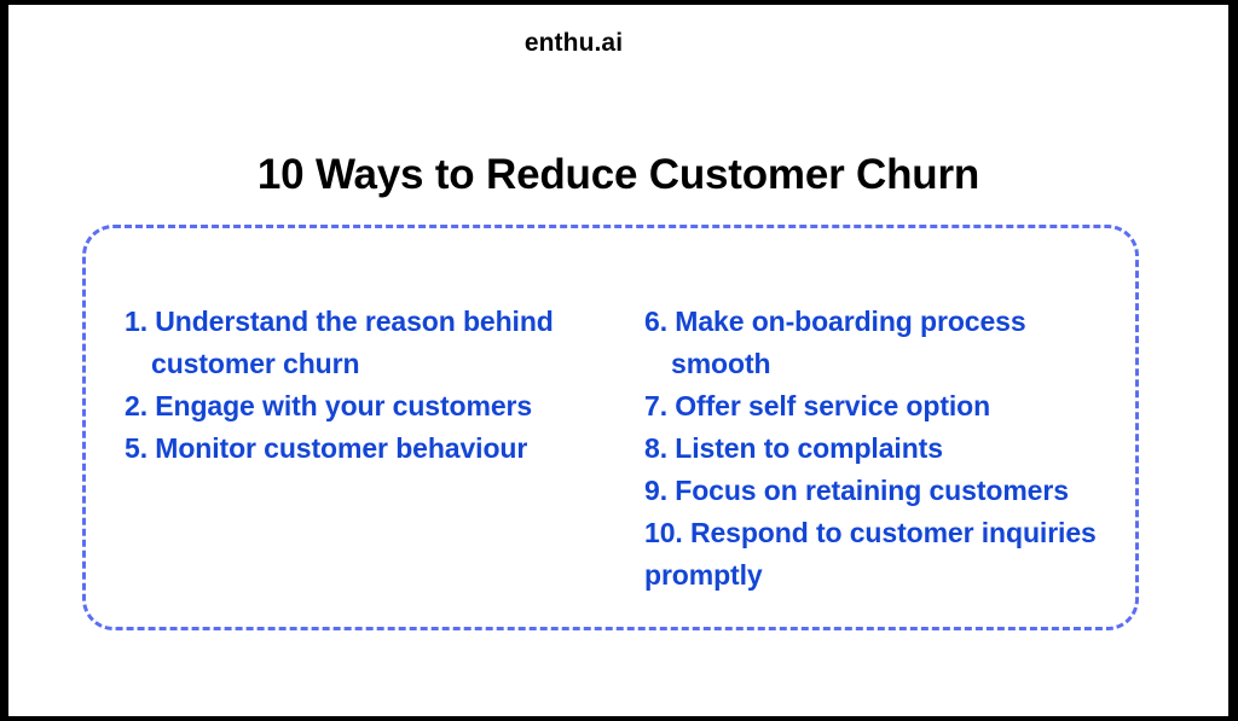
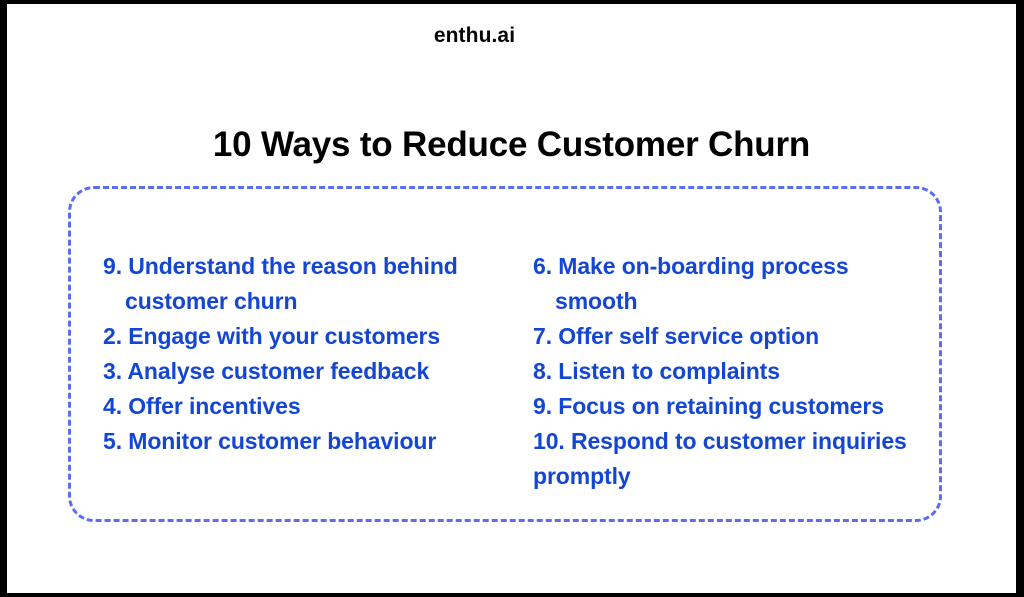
  enthu.ai
  10 Ways to Reduce Customer Churn
- 1. Understand the reason behind customer churn
+ 9. Understand the reason behind customer churn
  2. Engage with your customers
+ 3. Analyse customer feedback
+ 4. Offer incentives
  5. Monitor customer behaviour
  6. Make on-boarding process smooth
  7. Offer self service option
  8. Listen to complaints
  9. Focus on retaining customers
  10. Respond to customer inquiries promptly
